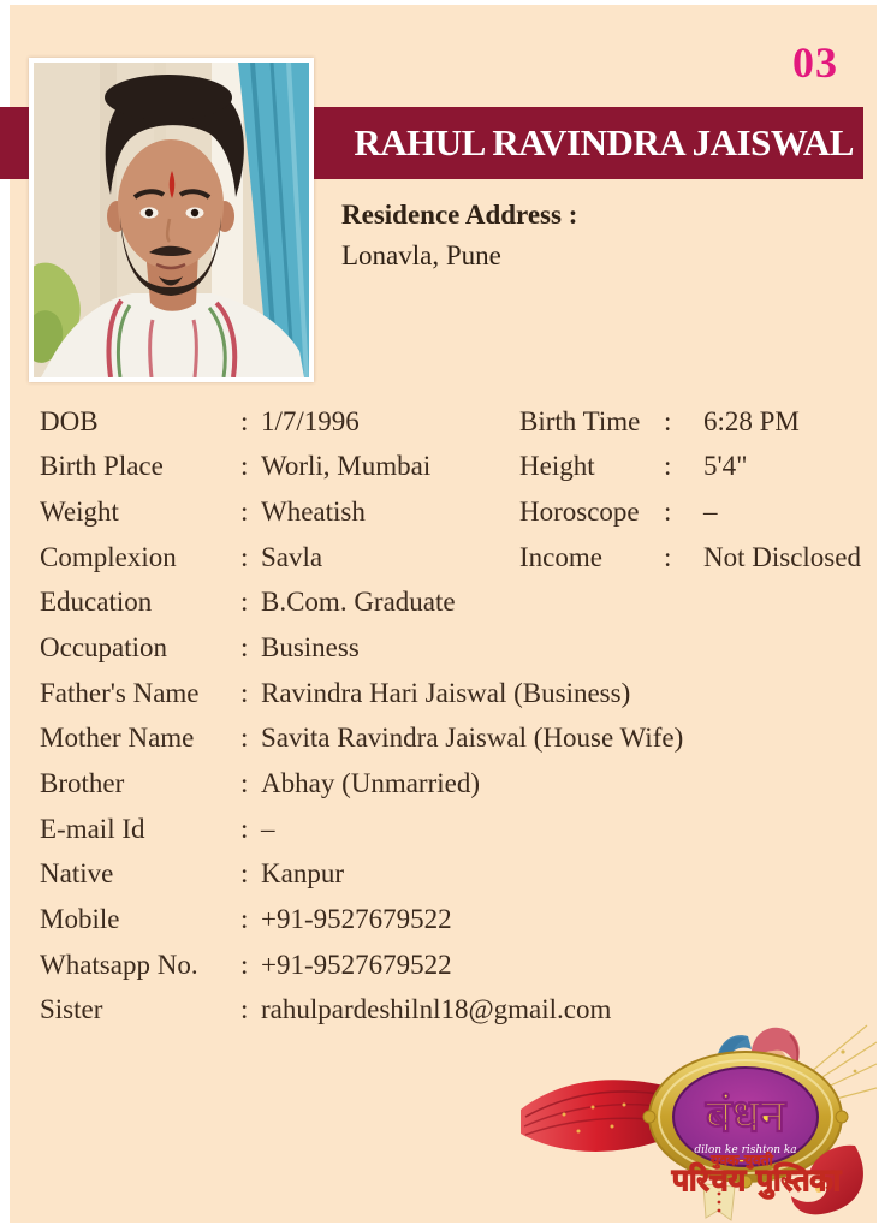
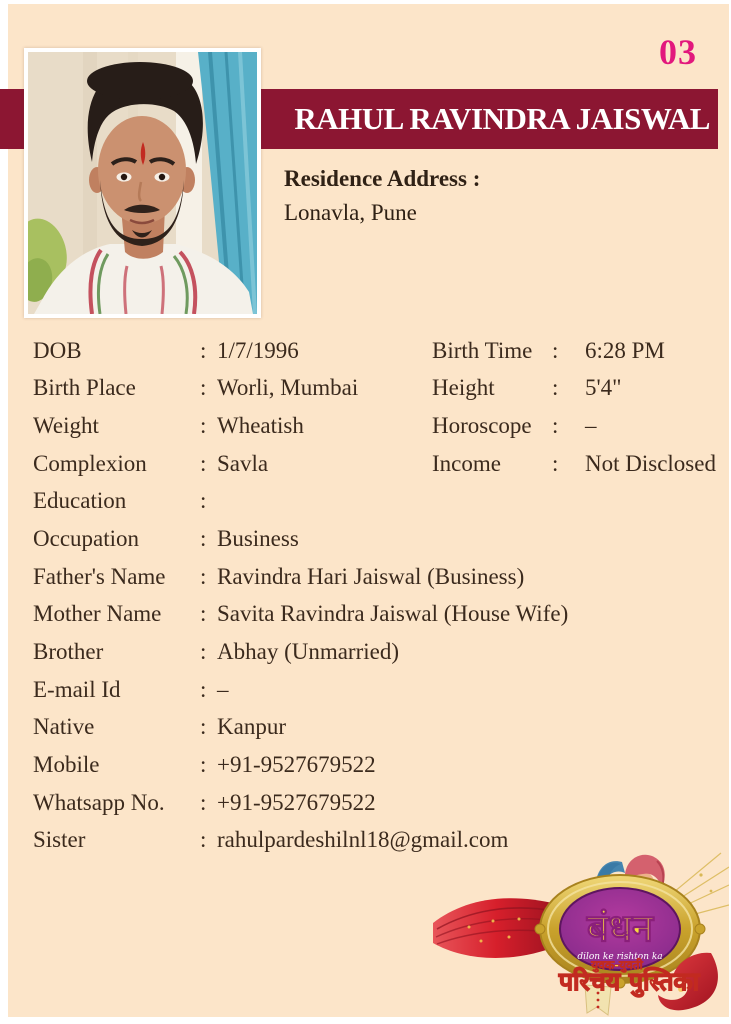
  03
  RAHUL RAVINDRA JAISWAL
  Residence Address :
  Lonavla, Pune
  DOB
  :
  1/7/1996
  Birth Time
  :
  6:28 PM
  Birth Place
  :
  Worli, Mumbai
  Height
  :
  5'4"
  Weight
  :
  Wheatish
  Horoscope
  :
  –
  Complexion
  :
  Savla
  Income
  :
  Not Disclosed
  Education
  :
- B.Com. Graduate
  Occupation
  :
  Business
  Father's Name
  :
  Ravindra Hari Jaiswal (Business)
  Mother Name
  :
  Savita Ravindra Jaiswal (House Wife)
  Brother
  :
  Abhay (Unmarried)
  E-mail Id
  :
  –
  Native
  :
  Kanpur
  Mobile
  :
  +91-9527679522
  Whatsapp No.
  :
  +91-9527679522
  Sister
  :
  rahulpardeshilnl18@gmail.com
  बंधन
  dilon ke rishton ka
  युवक-युवती
  परिचय पुस्तिका
